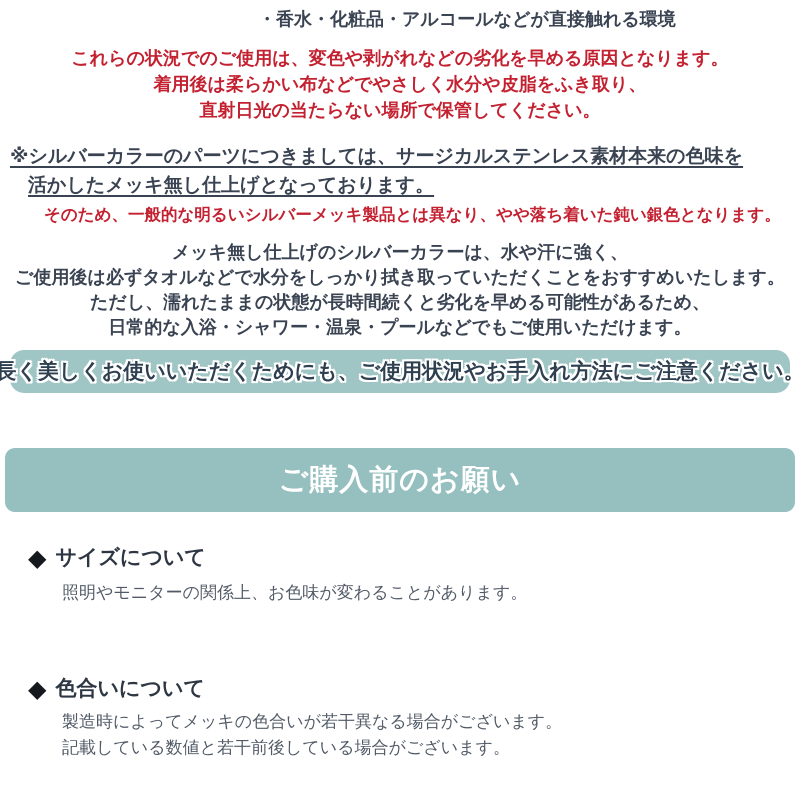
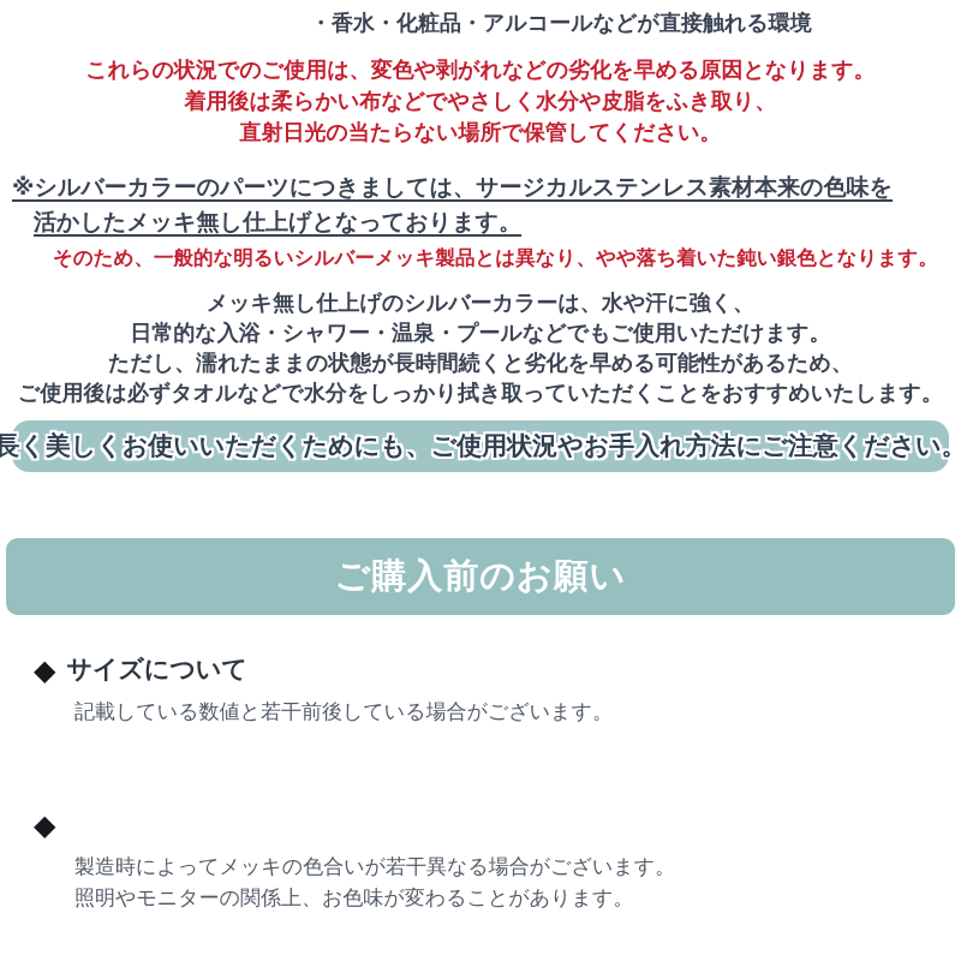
  ・香水・化粧品・アルコールなどが直接触れる環境
  これらの状況でのご使用は、変色や剥がれなどの劣化を早める原因となります。
  着用後は柔らかい布などでやさしく水分や皮脂をふき取り、
  直射日光の当たらない場所で保管してください。
  ※シルバーカラーのパーツにつきましては、サージカルステンレス素材本来の色味を
  活かしたメッキ無し仕上げとなっております。
  そのため、一般的な明るいシルバーメッキ製品とは異なり、やや落ち着いた鈍い銀色となります。
  メッキ無し仕上げのシルバーカラーは、水や汗に強く、
- ご使用後は必ずタオルなどで水分をしっかり拭き取っていただくことをおすすめいたします。
+ 日常的な入浴・シャワー・温泉・プールなどでもご使用いただけます。
  ただし、濡れたままの状態が長時間続くと劣化を早める可能性があるため、
- 日常的な入浴・シャワー・温泉・プールなどでもご使用いただけます。
+ ご使用後は必ずタオルなどで水分をしっかり拭き取っていただくことをおすすめいたします。
  長く美しくお使いいただくためにも、ご使用状況やお手入れ方法にご注意ください。
  ご購入前のお願い
  ◆
  サイズについて
- 照明やモニターの関係上、お色味が変わることがあります。
+ 記載している数値と若干前後している場合がございます。
  ◆
- 色合いについて
  製造時によってメッキの色合いが若干異なる場合がございます。
- 記載している数値と若干前後している場合がございます。
+ 照明やモニターの関係上、お色味が変わることがあります。
